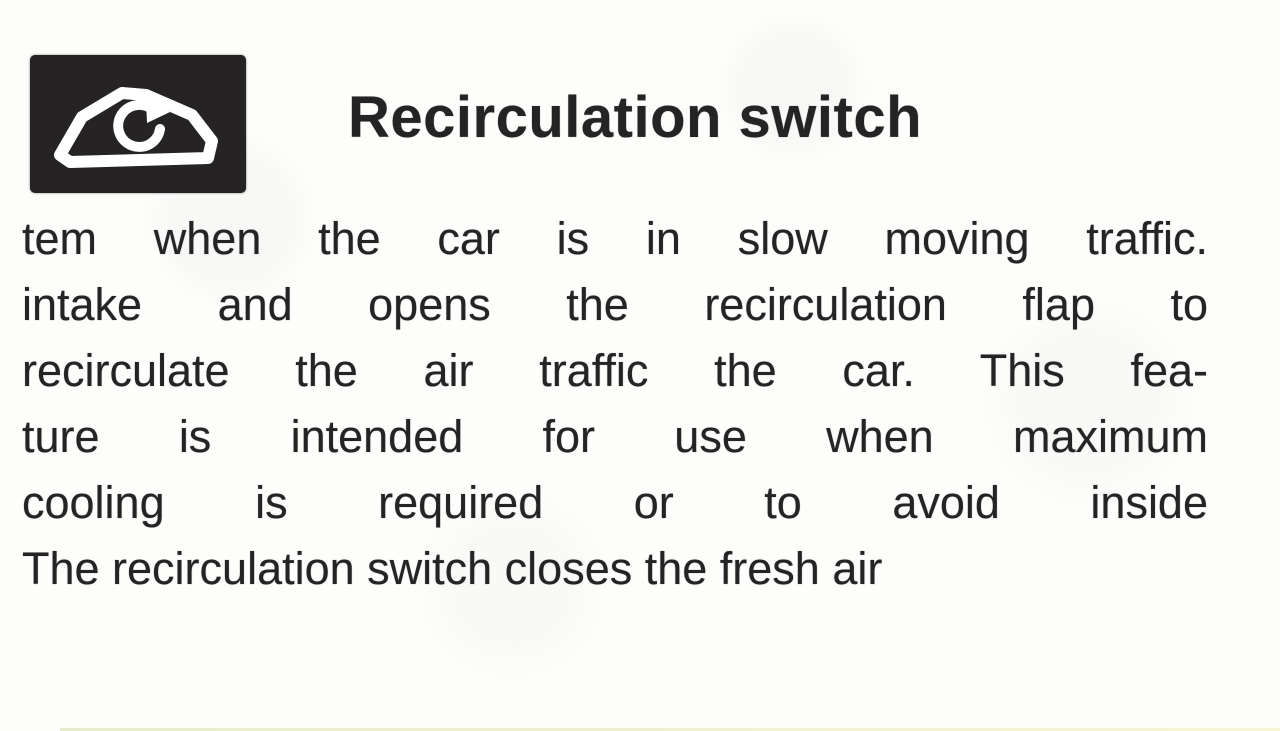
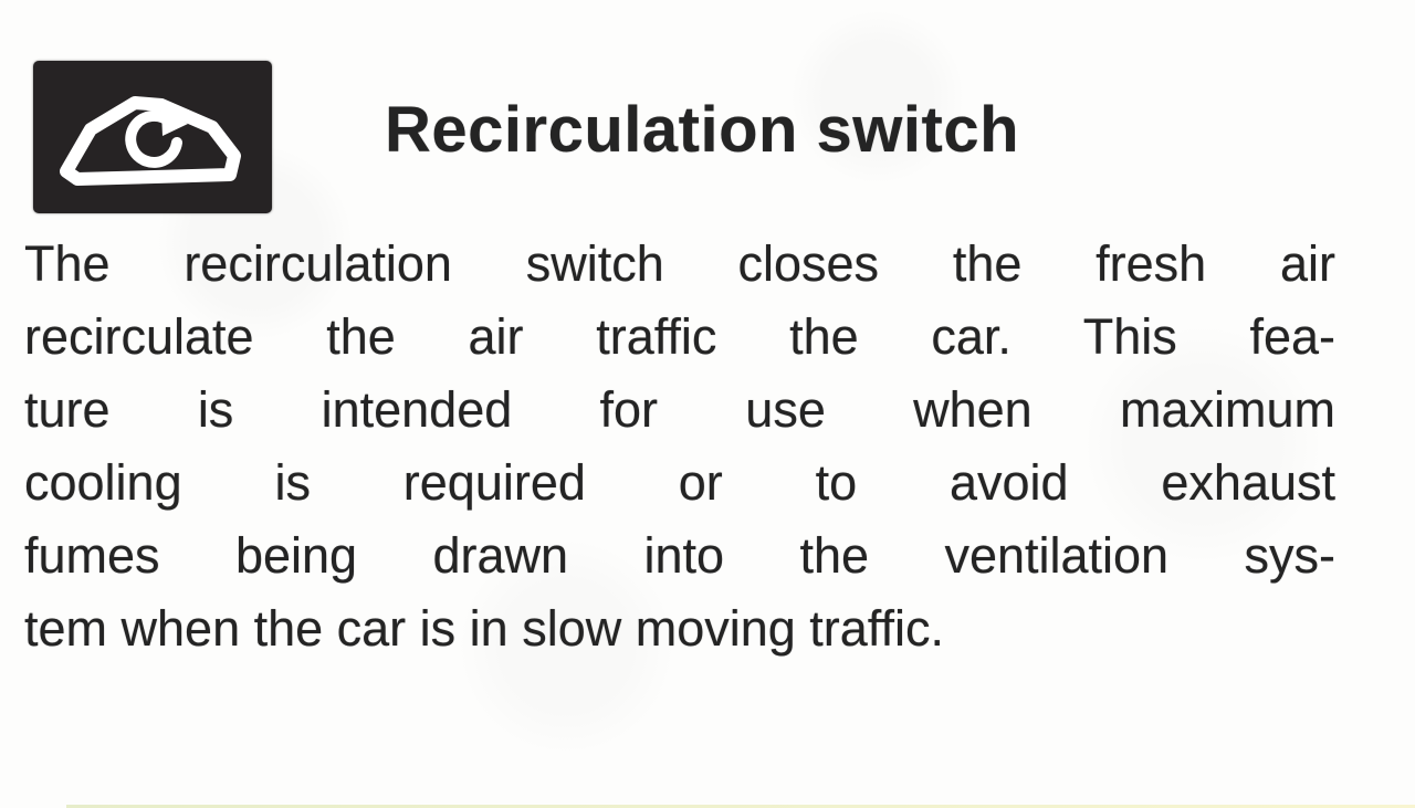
  Recirculation switch
- tem when the car is in slow moving traffic.
+ The recirculation switch closes the fresh air
- intake and opens the recirculation flap to
  recirculate the air traffic the car. This fea-
  ture is intended for use when maximum
- cooling is required or to avoid inside
+ cooling is required or to avoid exhaust
+ fumes being drawn into the ventilation sys-
- The recirculation switch closes the fresh air
+ tem when the car is in slow moving traffic.
